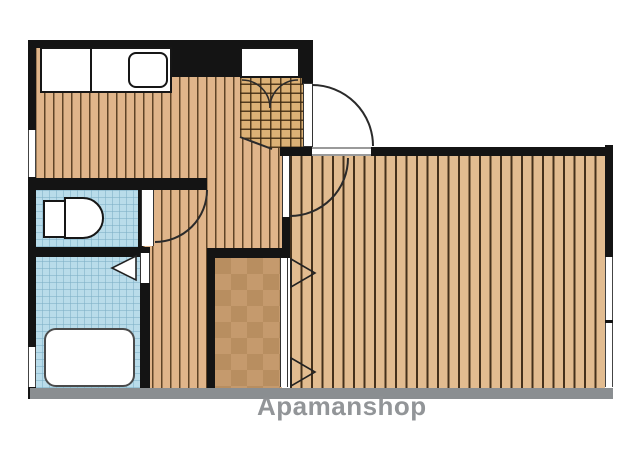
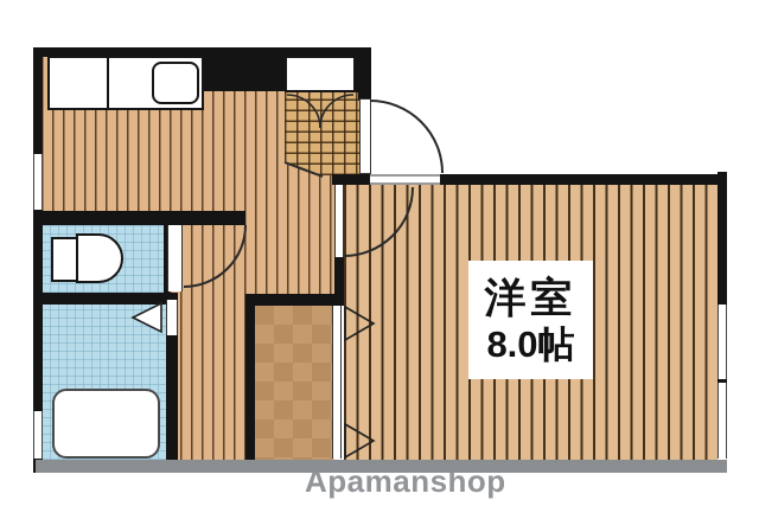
+ 洋室
+ 8.0帖
  Apamanshop
